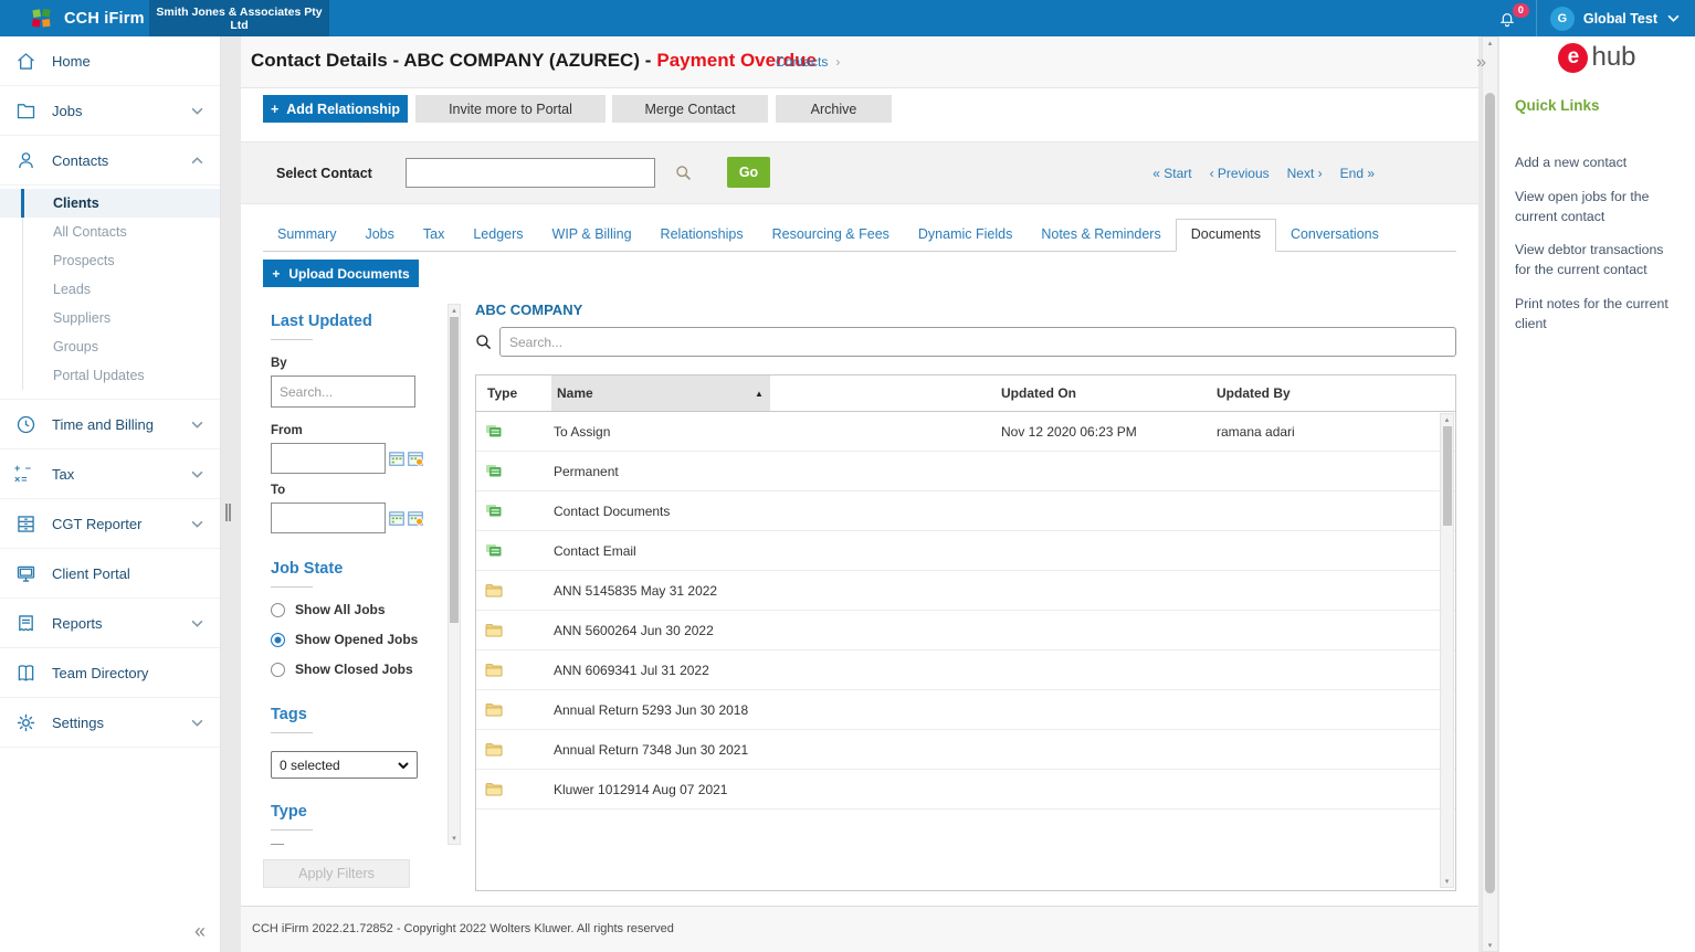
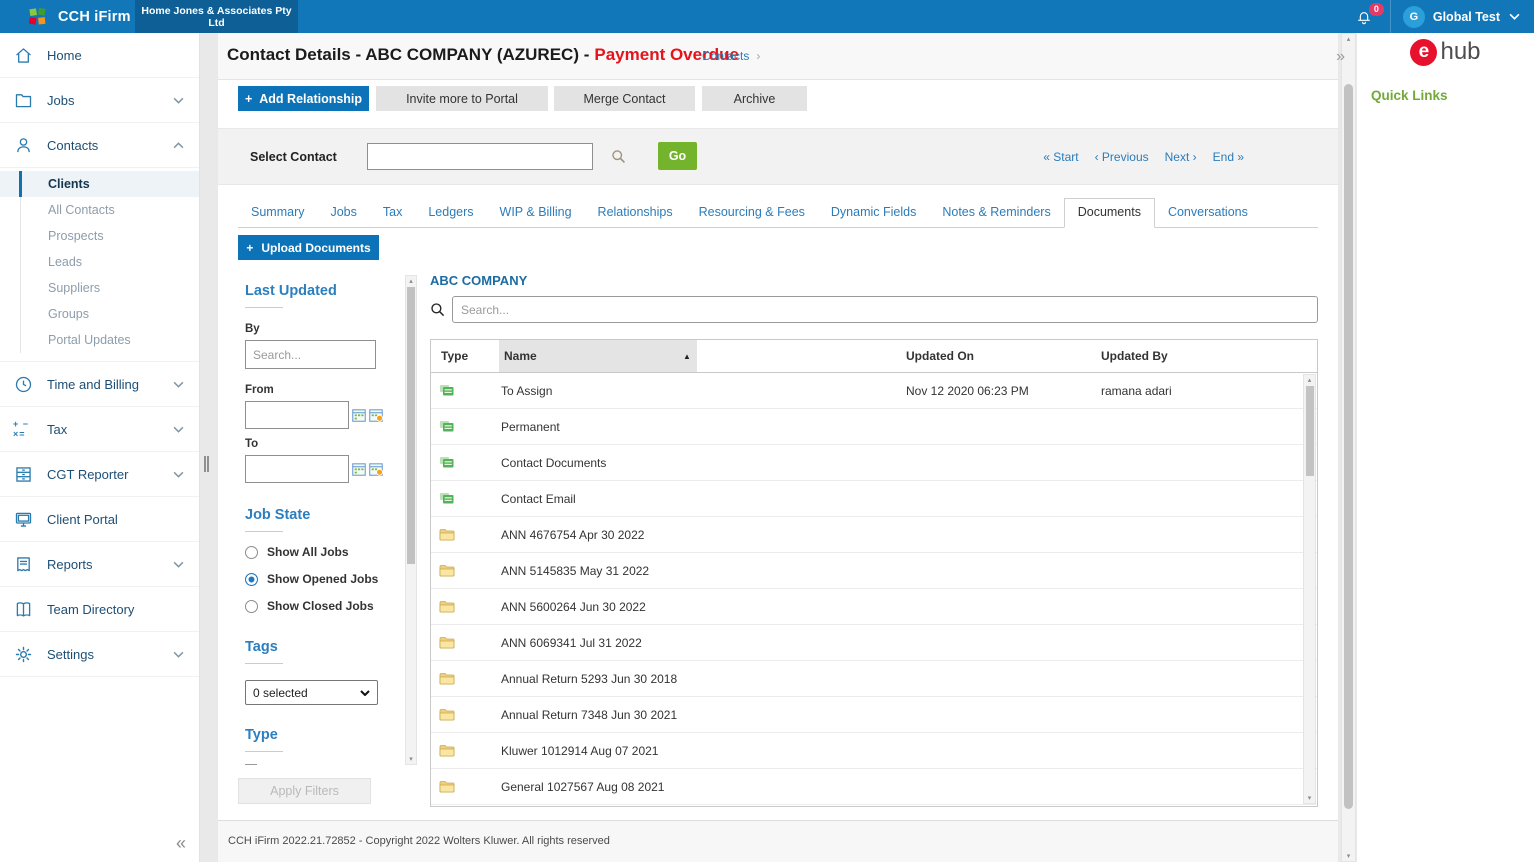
  CCH iFirm
- Smith Jones & Associates Pty Ltd
+ Home Jones & Associates Pty Ltd
  0
  G
  Global Test
  Home
  Jobs
  Contacts
  Clients
  All Contacts
  Prospects
  Leads
  Suppliers
  Groups
  Portal Updates
  Time and Billing
  Tax
  CGT Reporter
  Client Portal
  Reports
  Team Directory
  Settings
  «
  Contact Details - ABC COMPANY (AZUREC) - Payment Overdue
  Contacts ›
  »
  +
  Add Relationship
  Invite more to Portal
  Merge Contact
  Archive
  Select Contact
  Go
  « Start
  ‹ Previous
  Next ›
  End »
  Summary
  Jobs
  Tax
  Ledgers
  WIP & Billing
  Relationships
  Resourcing & Fees
  Dynamic Fields
  Notes & Reminders
  Documents
  Conversations
  +
  Upload Documents
  Last Updated
  By
  Search...
  From
  To
  Job State
  Show All Jobs
  Show Opened Jobs
  Show Closed Jobs
  Tags
  0 selected
  Type
  Apply Filters
  ABC COMPANY
  Search...
  Type
  Name
  ▲
  Updated On
  Updated By
  To Assign
  Nov 12 2020 06:23 PM
  ramana adari
  Permanent
  Contact Documents
  Contact Email
+ ANN 4676754 Apr 30 2022
  ANN 5145835 May 31 2022
  ANN 5600264 Jun 30 2022
  ANN 6069341 Jul 31 2022
  Annual Return 5293 Jun 30 2018
  Annual Return 7348 Jun 30 2021
  Kluwer 1012914 Aug 07 2021
+ General 1027567 Aug 08 2021
  CCH iFirm 2022.21.72852 - Copyright 2022 Wolters Kluwer. All rights reserved
  e
  hub
  Quick Links
- Add a new contact
- View open jobs for the current contact
- View debtor transactions for the current contact
- Print notes for the current client
